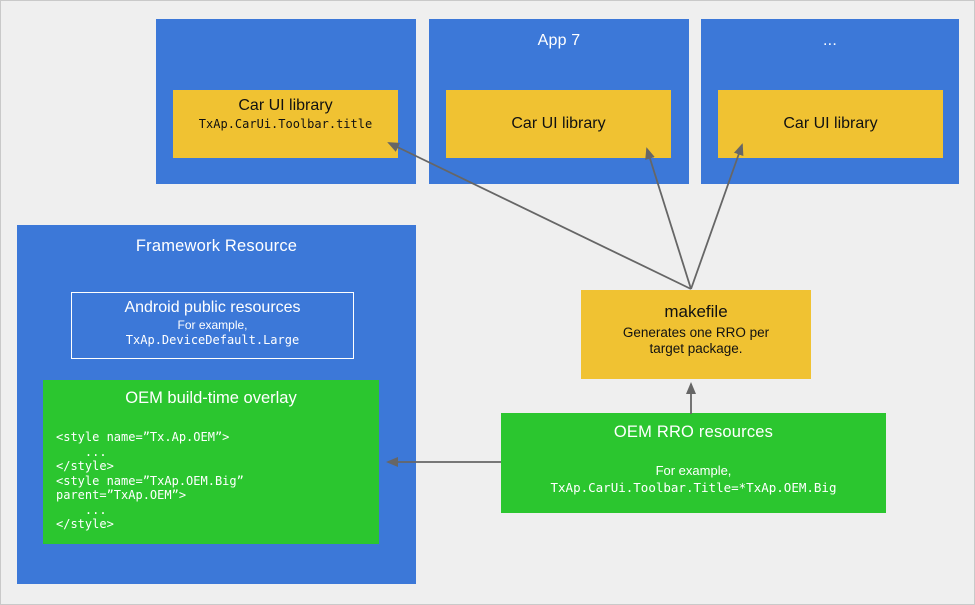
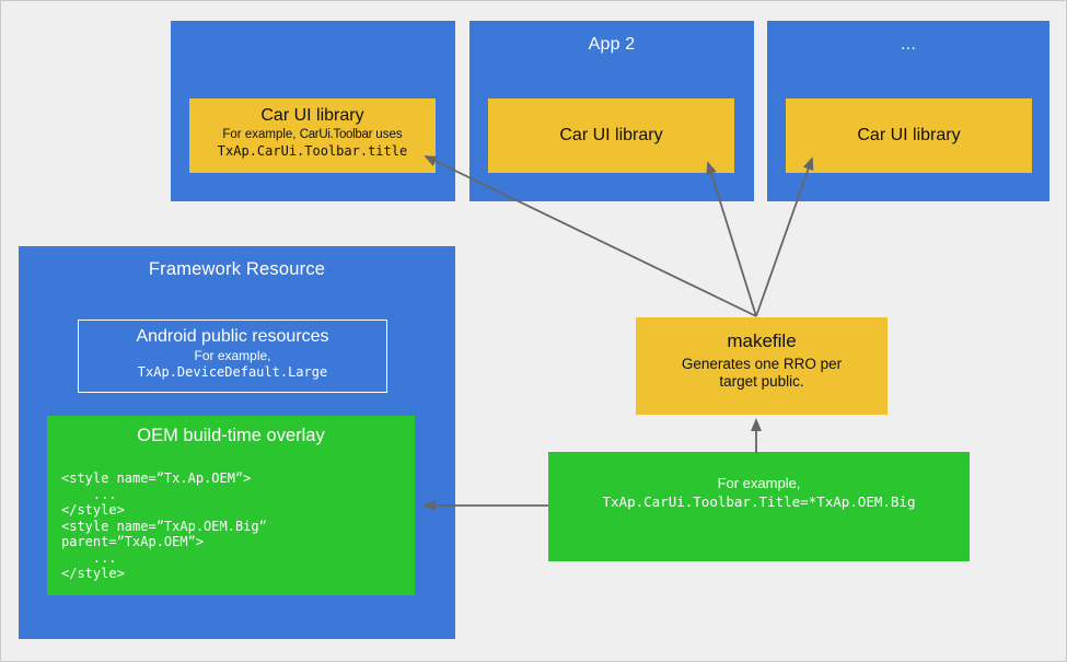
  Car UI library
+ For example, CarUi.Toolbar uses
  TxAp.CarUi.Toolbar.title
- App 7
+ App 2
  Car UI library
  ...
  Car UI library
  Framework Resource
  Android public resources
  For example,
  TxAp.DeviceDefault.Large
  OEM build-time overlay
  <style name=”Tx.Ap.OEM”>
  ...
  </style>
  <style name=”TxAp.OEM.Big”
  parent=”TxAp.OEM”>
  ...
  </style>
  makefile
- Generates one RRO per target package.
+ Generates one RRO per target public.
- OEM RRO resources
  For example,
  TxAp.CarUi.Toolbar.Title=*TxAp.OEM.Big
